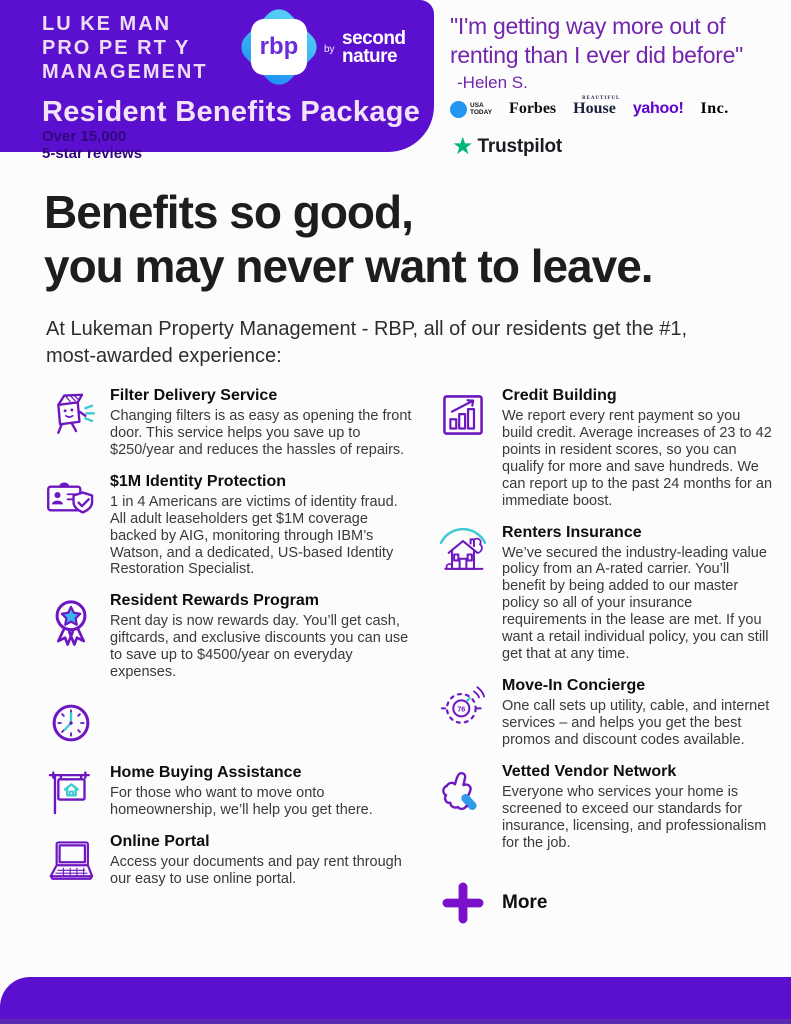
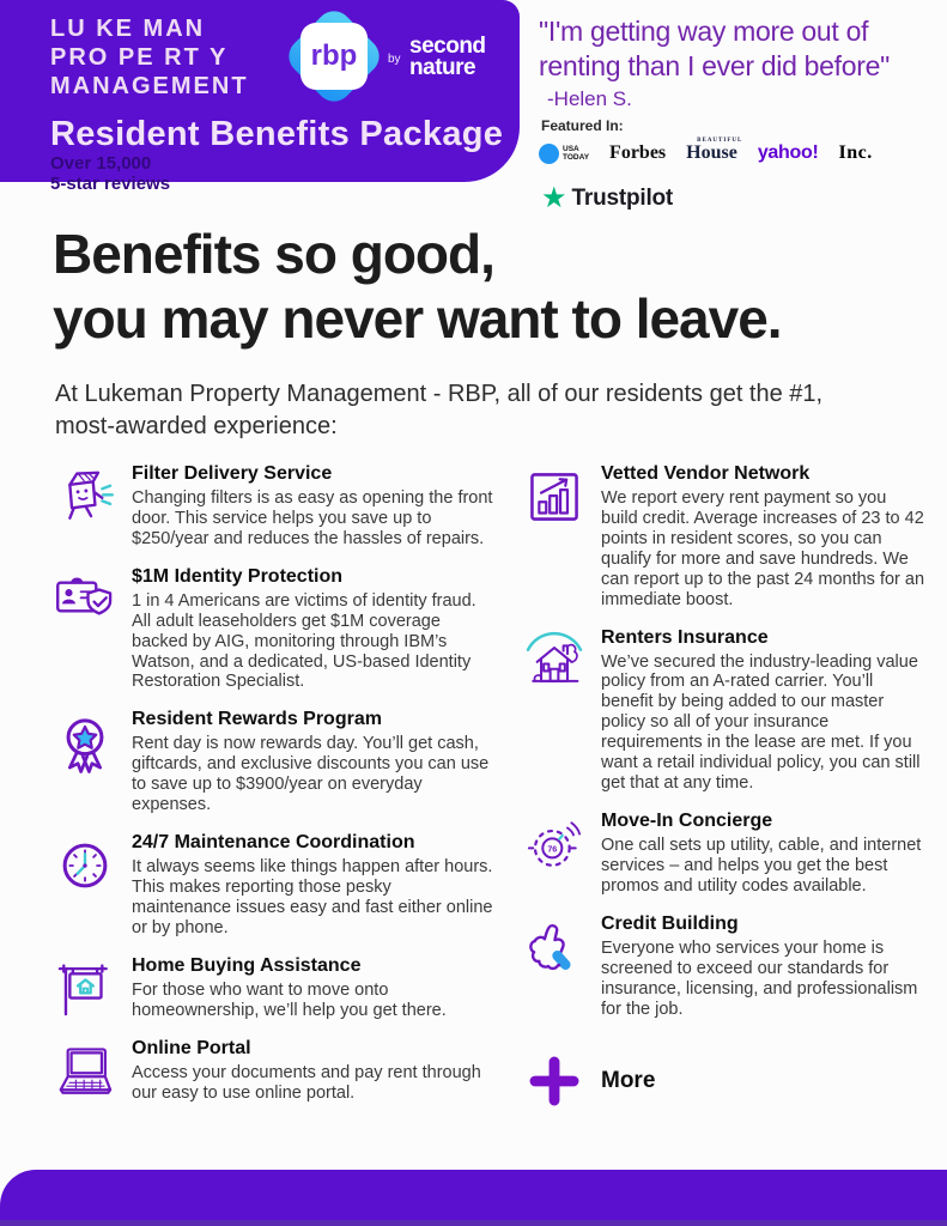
  LU KE MAN
  PRO PE RT Y
  MANAGEMENT
  rbp
  by second
  nature
  Resident Benefits Package
  Over 15,000
  5-star reviews
  "I'm getting way more out of
  renting than I ever did before"
  -Helen S.
+ Featured In:
  Forbes
  House
  yahoo!
  Inc.
  ★
  Trustpilot
  Benefits so good,
  you may never want to leave.
  At Lukeman Property Management - RBP, all of our residents get the #1, most-awarded experience:
  Filter Delivery Service
  Changing filters is as easy as opening the front door. This service helps you save up to $250/year and reduces the hassles of repairs.
  $1M Identity Protection
  1 in 4 Americans are victims of identity fraud. All adult leaseholders get $1M coverage backed by AIG, monitoring through IBM’s Watson, and a dedicated, US-based Identity Restoration Specialist.
  Resident Rewards Program
- Rent day is now rewards day. You’ll get cash, giftcards, and exclusive discounts you can use to save up to $4500/year on everyday expenses.
+ Rent day is now rewards day. You’ll get cash, giftcards, and exclusive discounts you can use to save up to $3900/year on everyday expenses.
+ 24/7 Maintenance Coordination
+ It always seems like things happen after hours. This makes reporting those pesky maintenance issues easy and fast either online or by phone.
  Home Buying Assistance
  For those who want to move onto homeownership, we’ll help you get there.
  Online Portal
  Access your documents and pay rent through our easy to use online portal.
- Credit Building
+ Vetted Vendor Network
  We report every rent payment so you build credit. Average increases of 23 to 42 points in resident scores, so you can qualify for more and save hundreds. We can report up to the past 24 months for an immediate boost.
  Renters Insurance
  We’ve secured the industry-leading value policy from an A-rated carrier. You’ll benefit by being added to our master policy so all of your insurance requirements in the lease are met. If you want a retail individual policy, you can still get that at any time.
  76
  Move-In Concierge
- One call sets up utility, cable, and internet services – and helps you get the best promos and discount codes available.
+ One call sets up utility, cable, and internet services – and helps you get the best promos and utility codes available.
- Vetted Vendor Network
+ Credit Building
  Everyone who services your home is screened to exceed our standards for insurance, licensing, and professionalism for the job.
  More
